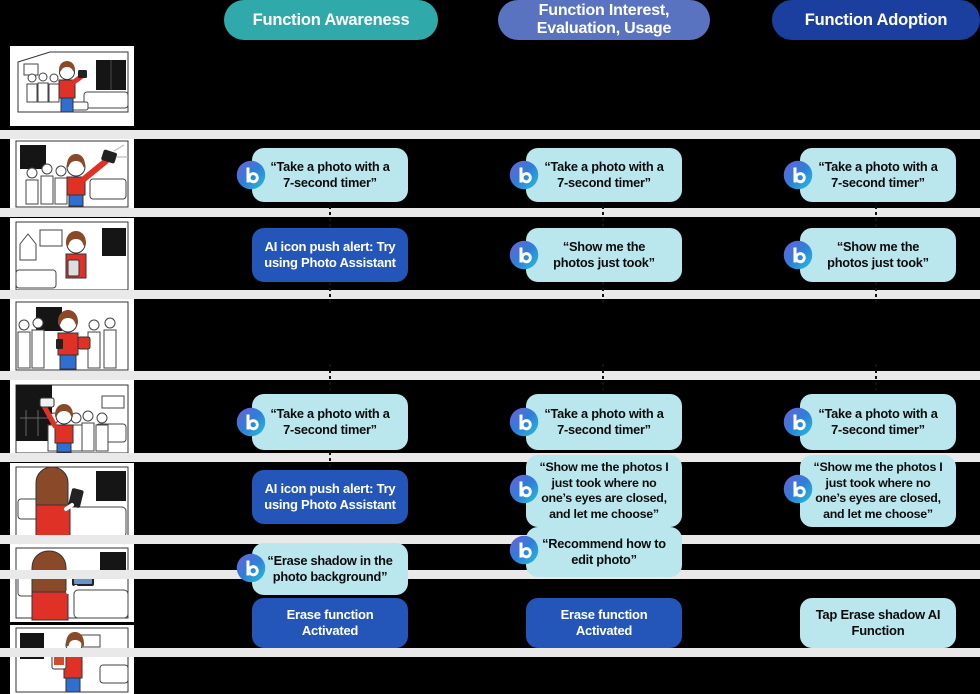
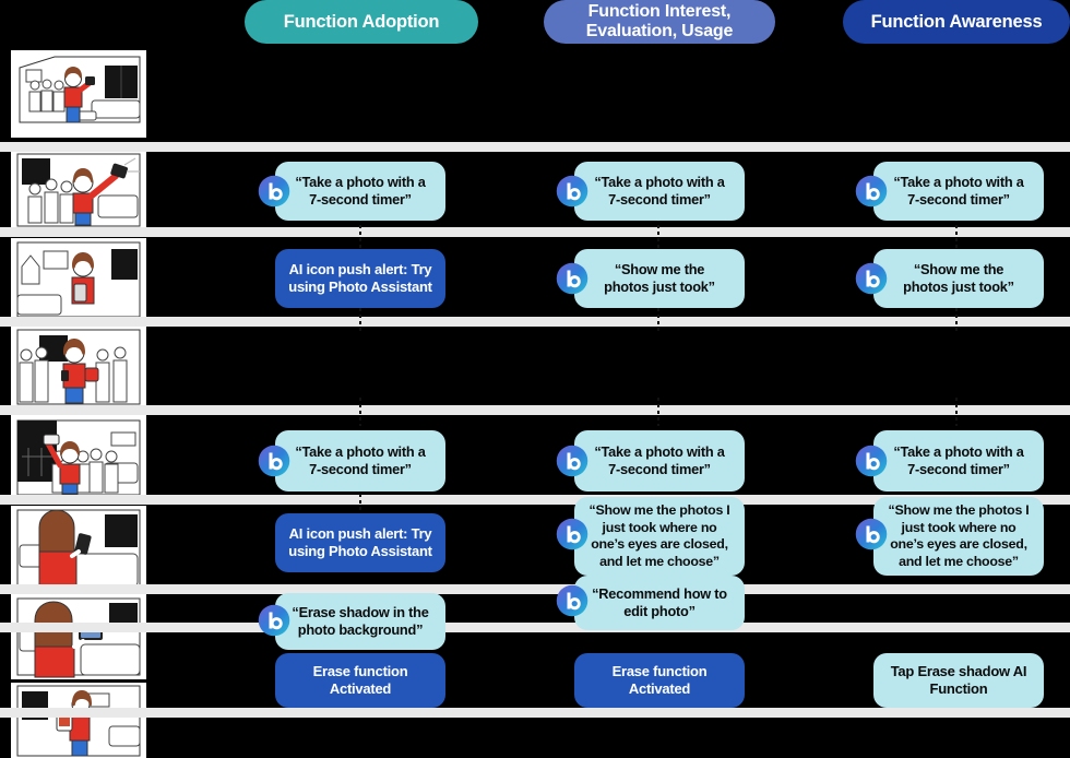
- Function Awareness
+ Function Adoption
  Function Interest,
  Evaluation, Usage
- Function Adoption
+ Function Awareness
  “Take a photo with a
  7-second timer”
  “Take a photo with a
  7-second timer”
  “Take a photo with a
  7-second timer”
  AI icon push alert: Try
  using Photo Assistant
  “Show me the
  photos just took”
  “Show me the
  photos just took”
  “Take a photo with a
  7-second timer”
  “Take a photo with a
  7-second timer”
  “Take a photo with a
  7-second timer”
  AI icon push alert: Try
  using Photo Assistant
  “Show me the photos I
  just took where no
  one’s eyes are closed,
  and let me choose”
  “Show me the photos I
  just took where no
  one’s eyes are closed,
  and let me choose”
  “Erase shadow in the
  photo background”
  “Recommend how to
  edit photo”
  Erase function
  Activated
  Erase function
  Activated
  Tap Erase shadow AI
  Function
